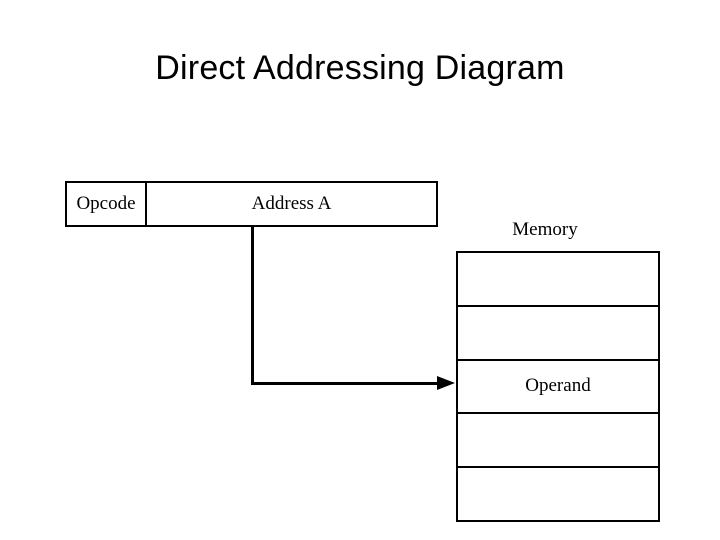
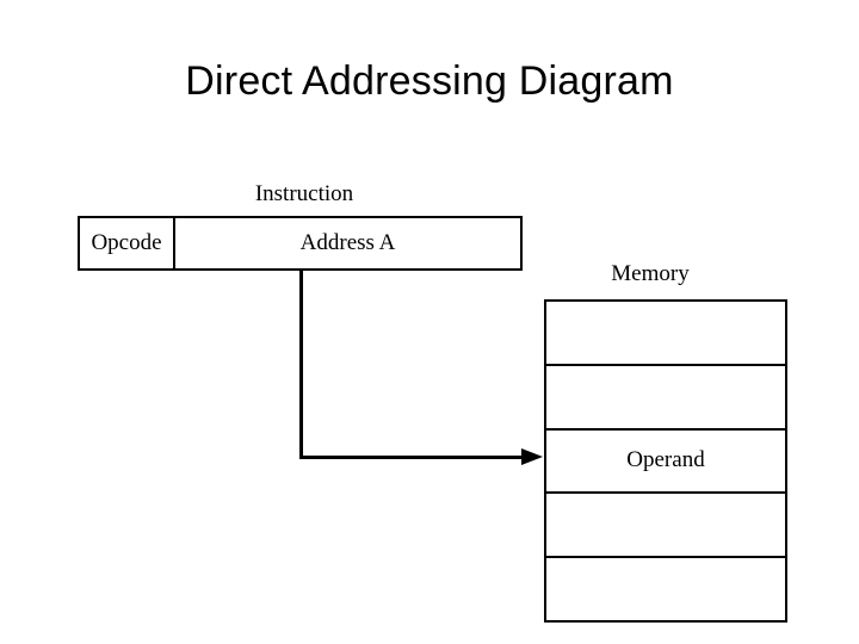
  Direct Addressing Diagram
+ Instruction
  Opcode
  Address A
  Memory
  Operand
